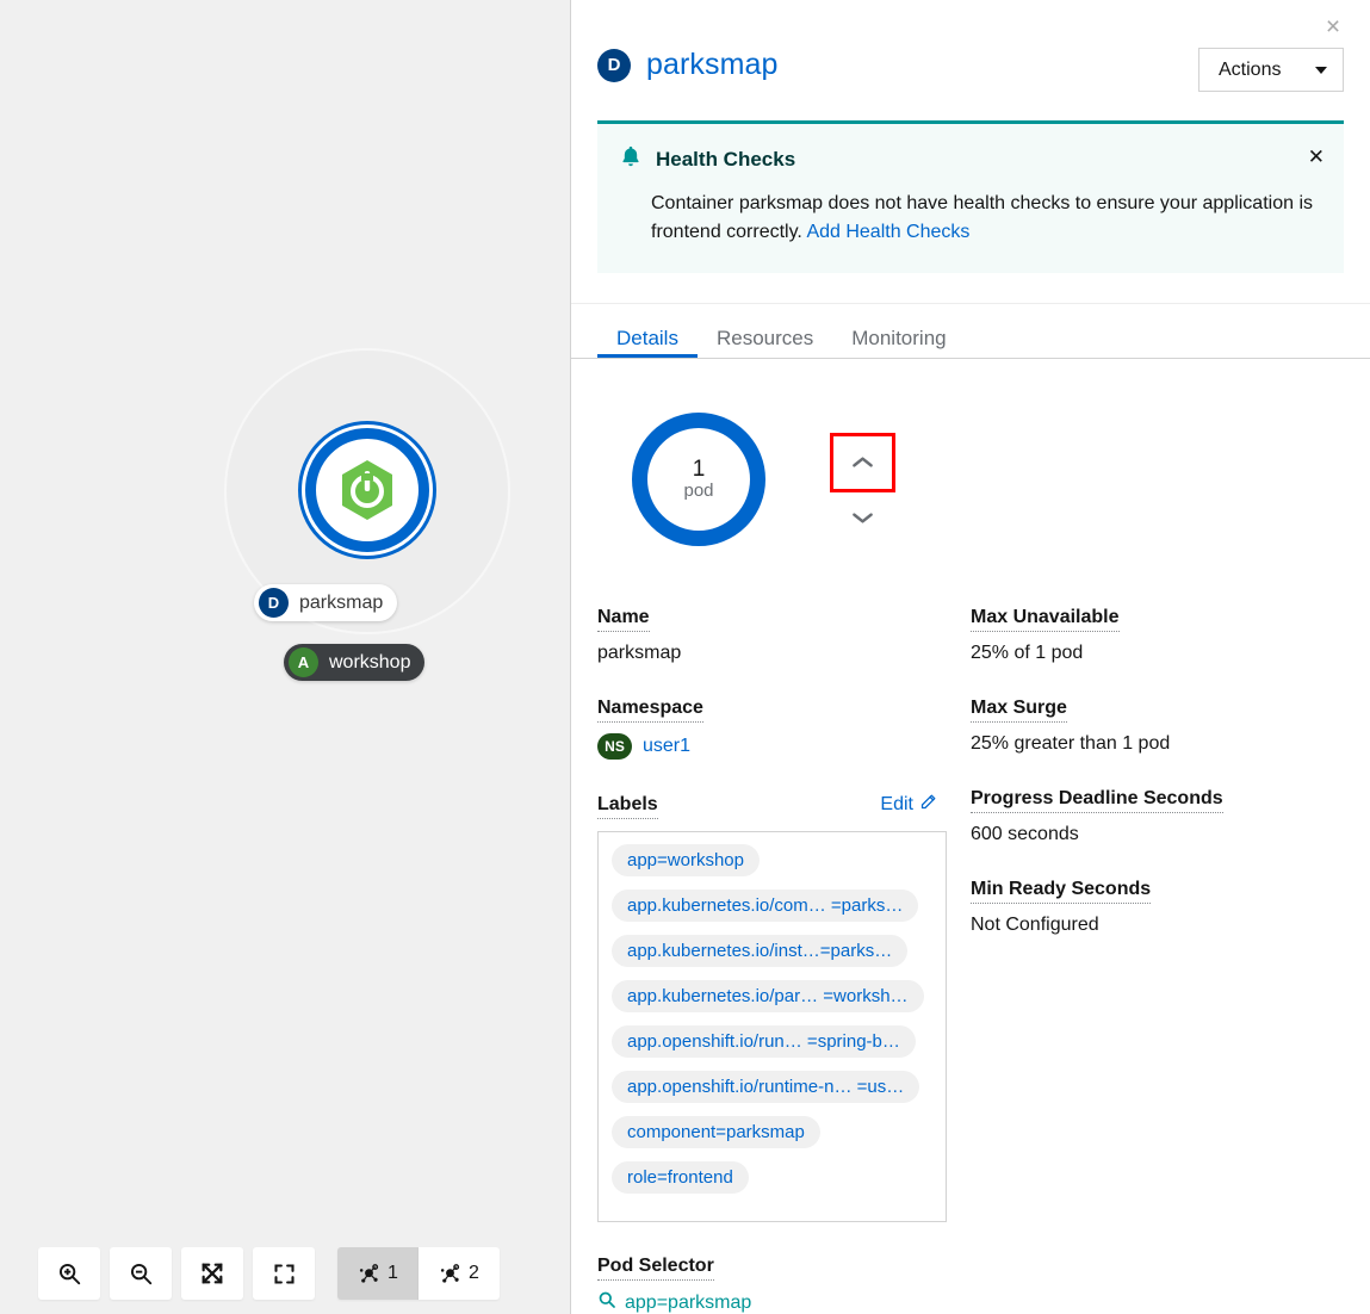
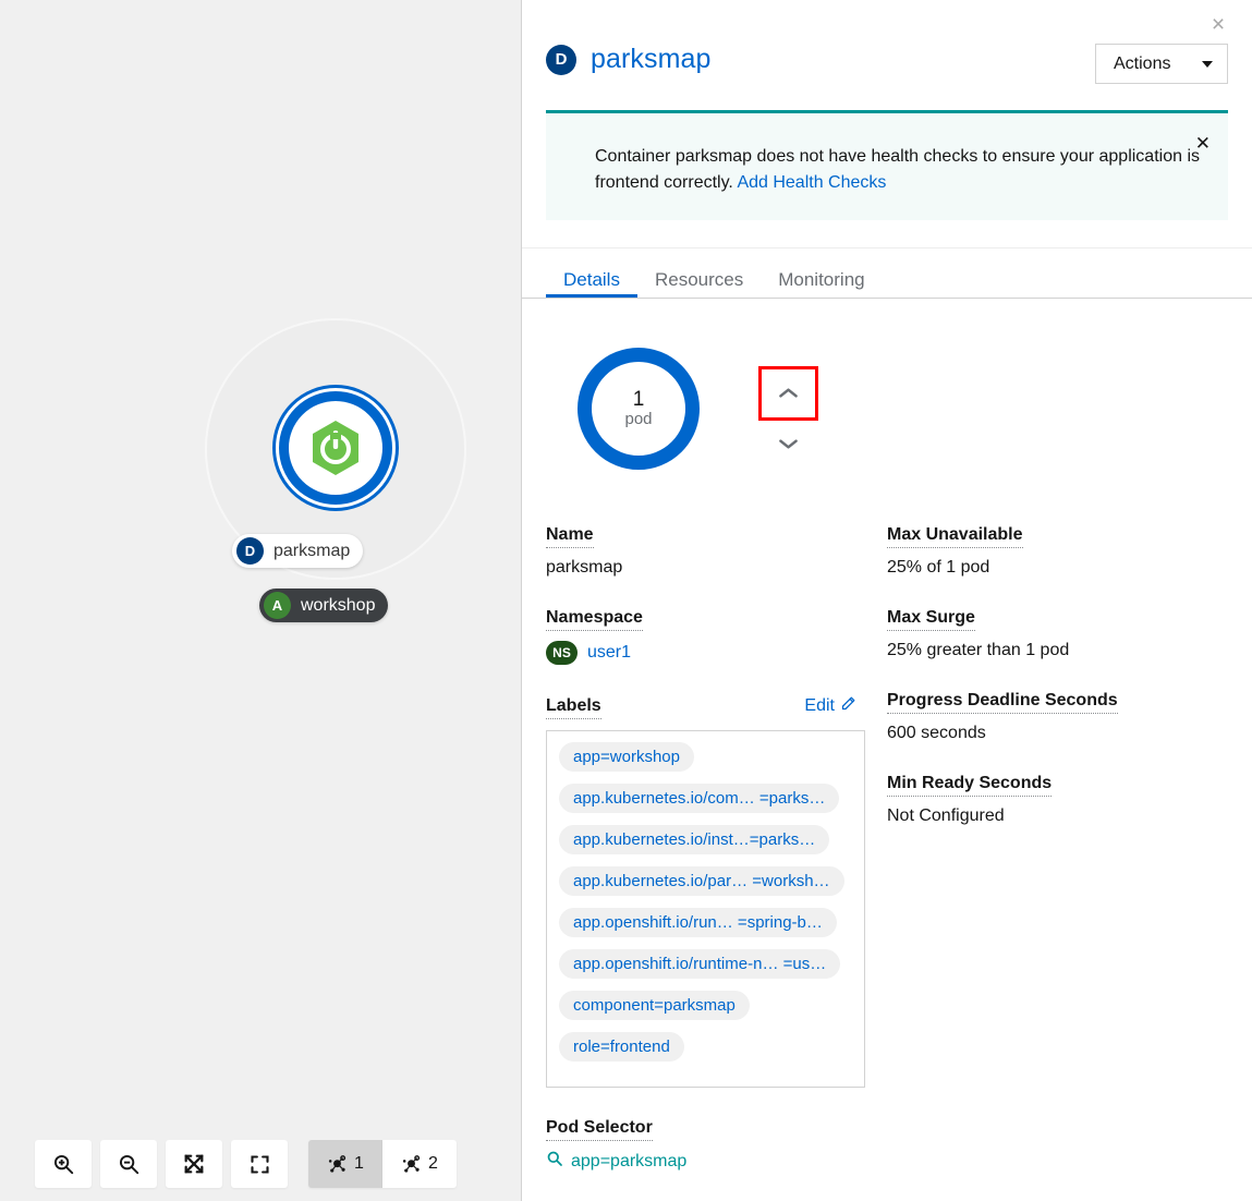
  D
  parksmap
  A
  workshop
  1
  2
  ×
  D
  parksmap
  Actions
- Health Checks
  Container parksmap does not have health checks to ensure your application is frontend correctly. Add Health Checks
  ✕
  Details
  Resources
  Monitoring
  1
  pod
  Name
  parksmap
  Namespace
  NS
  user1
  Labels
  Edit
  app=workshop app.kubernetes.io/com… =parks… app.kubernetes.io/inst…=parks… app.kubernetes.io/par… =worksh… app.openshift.io/run… =spring-b… app.openshift.io/runtime-n… =us… component=parksmap role=frontend
  Max Unavailable
  25% of 1 pod
  Max Surge
  25% greater than 1 pod
  Progress Deadline Seconds
  600 seconds
  Min Ready Seconds
  Not Configured
  Pod Selector
  app=parksmap
